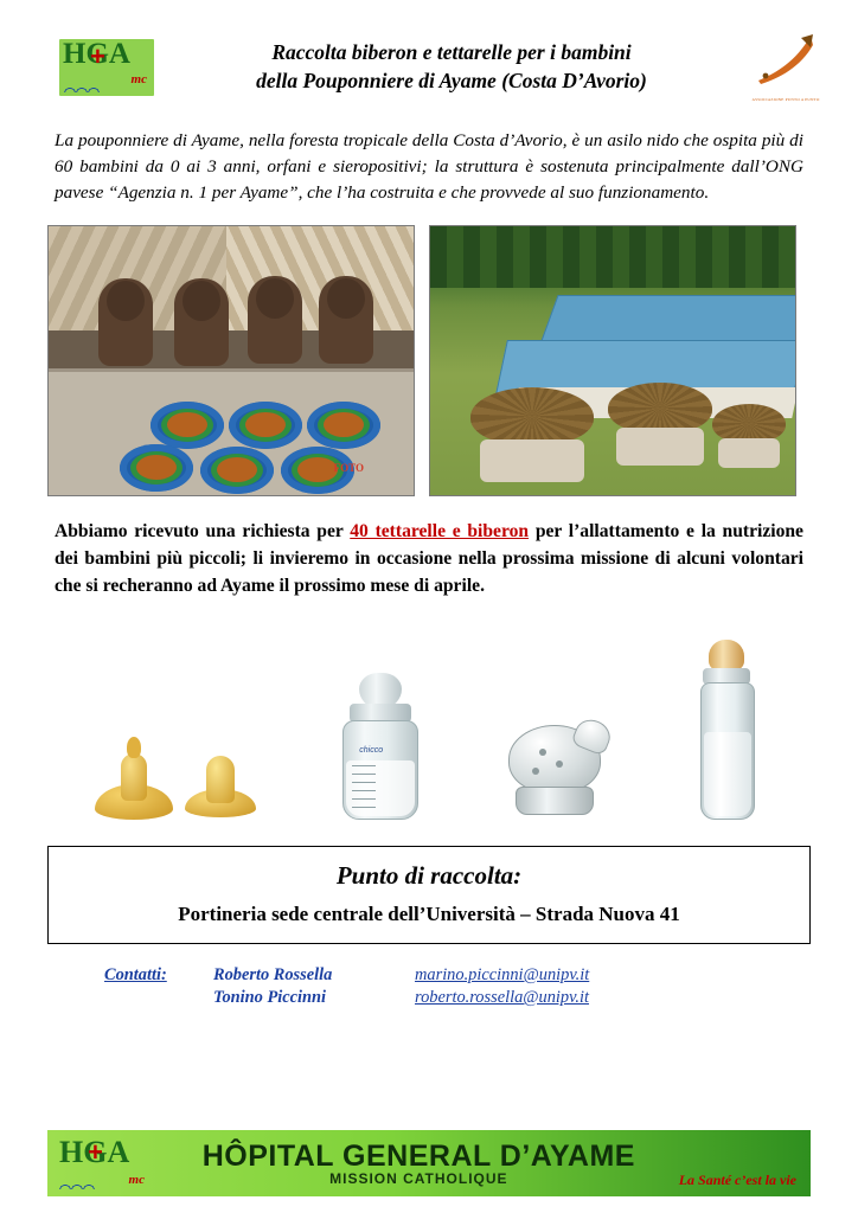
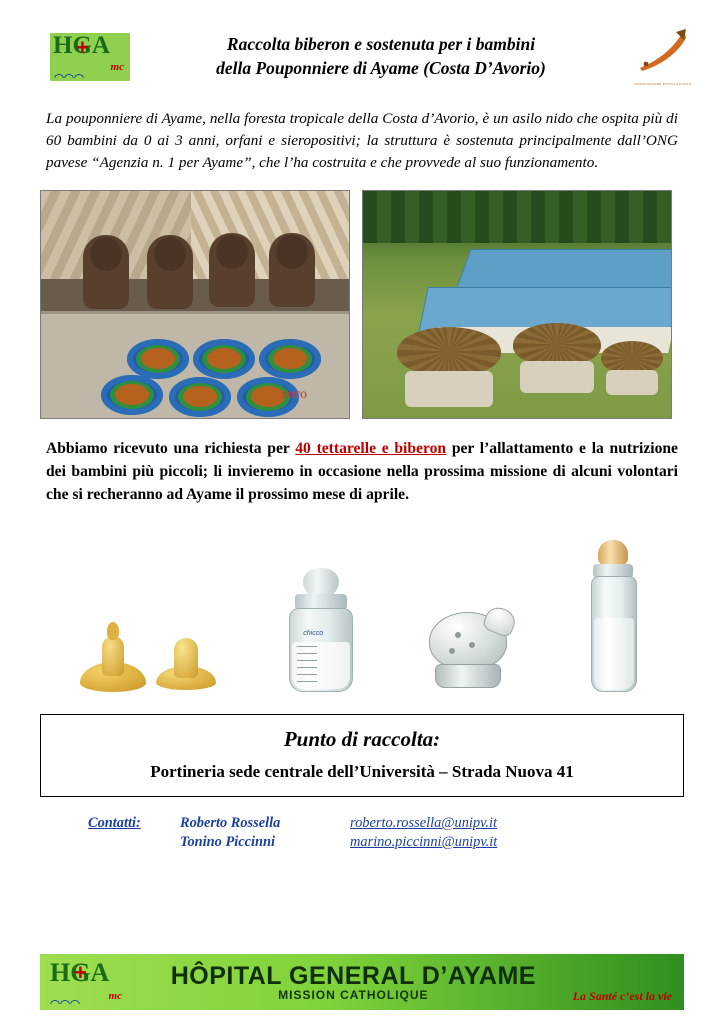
  HGA
  +
  mc
- Raccolta biberon e tettarelle per i bambini
+ Raccolta biberon e sostenuta per i bambini
  della Pouponniere di Ayame (Costa D’Avorio)
  La pouponniere di Ayame, nella foresta tropicale della Costa d’Avorio, è un asilo nido che ospita più di 60 bambini da 0 ai 3 anni, orfani e sieropositivi; la struttura è sostenuta principalmente dall’ONG pavese “Agenzia n. 1 per Ayame”, che l’ha costruita e che provvede al suo funzionamento.
  FOTO
  Abbiamo ricevuto una richiesta per 40 tettarelle e biberon per l’allattamento e la nutrizione dei bambini più piccoli; li invieremo in occasione nella prossima missione di alcuni volontari che si recheranno ad Ayame il prossimo mese di aprile.
  Punto di raccolta:
  Portineria sede centrale dell’Università – Strada Nuova 41
  Contatti:
  Roberto Rossella
- marino.piccinni@unipv.it
+ roberto.rossella@unipv.it
  Tonino Piccinni
- roberto.rossella@unipv.it
+ marino.piccinni@unipv.it
  HGA
  +
  mc
  HÔPITAL GENERAL D’AYAME
  MISSION CATHOLIQUE
  La Santé c’est la vie
